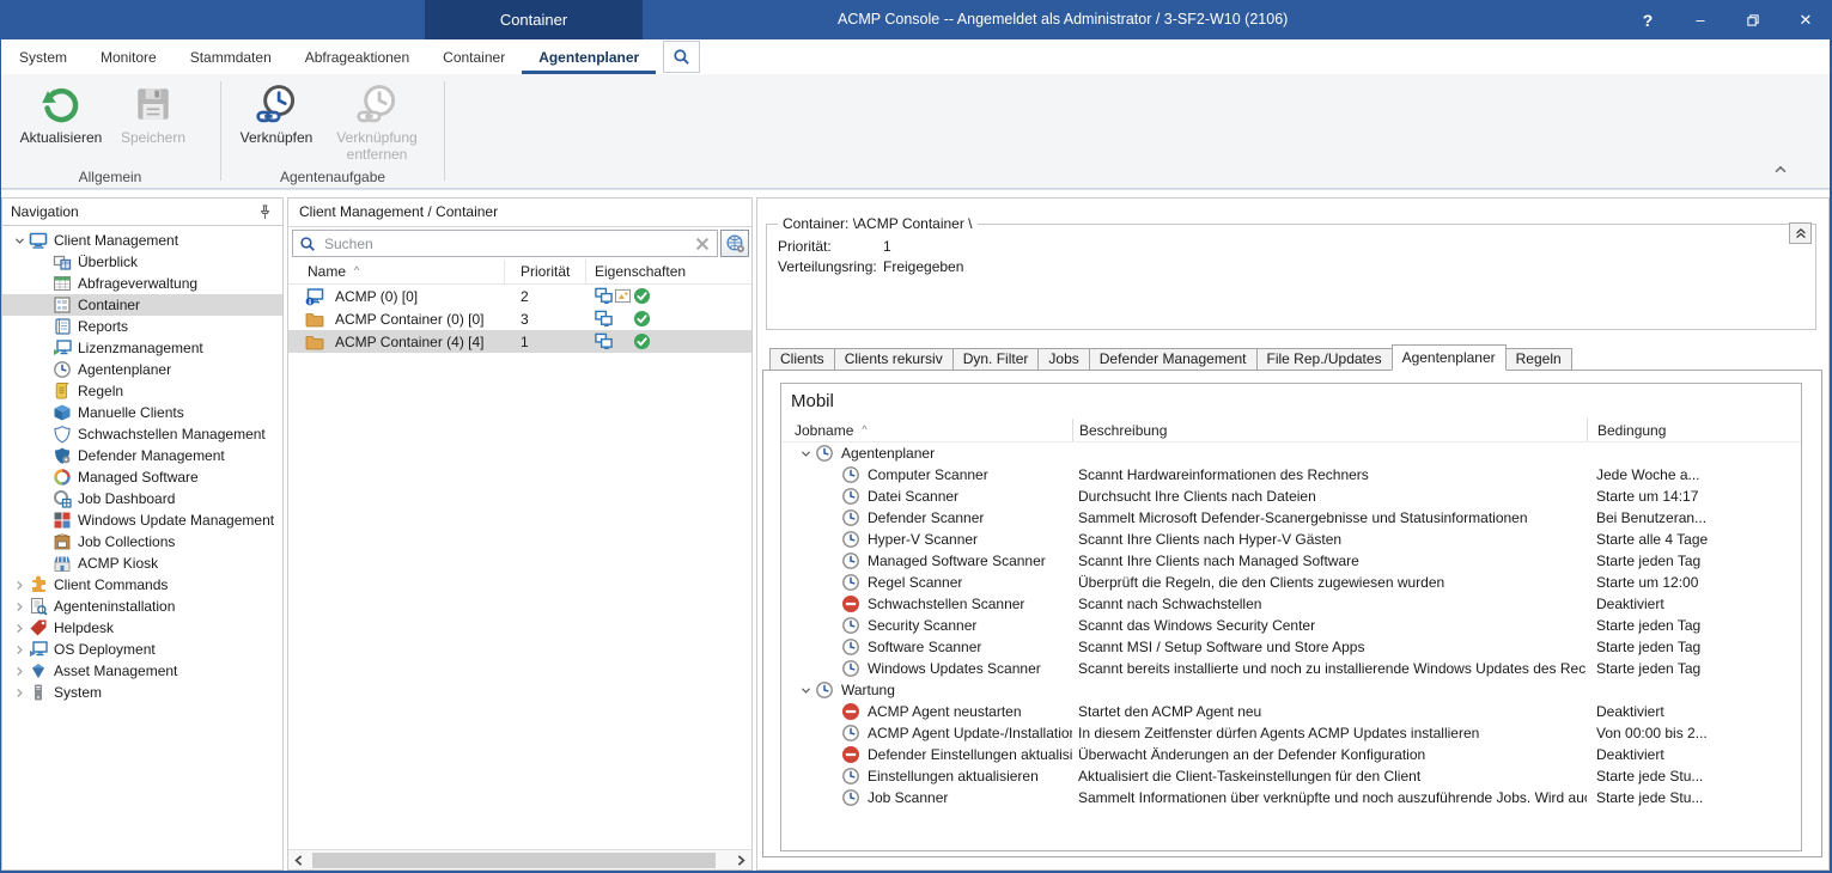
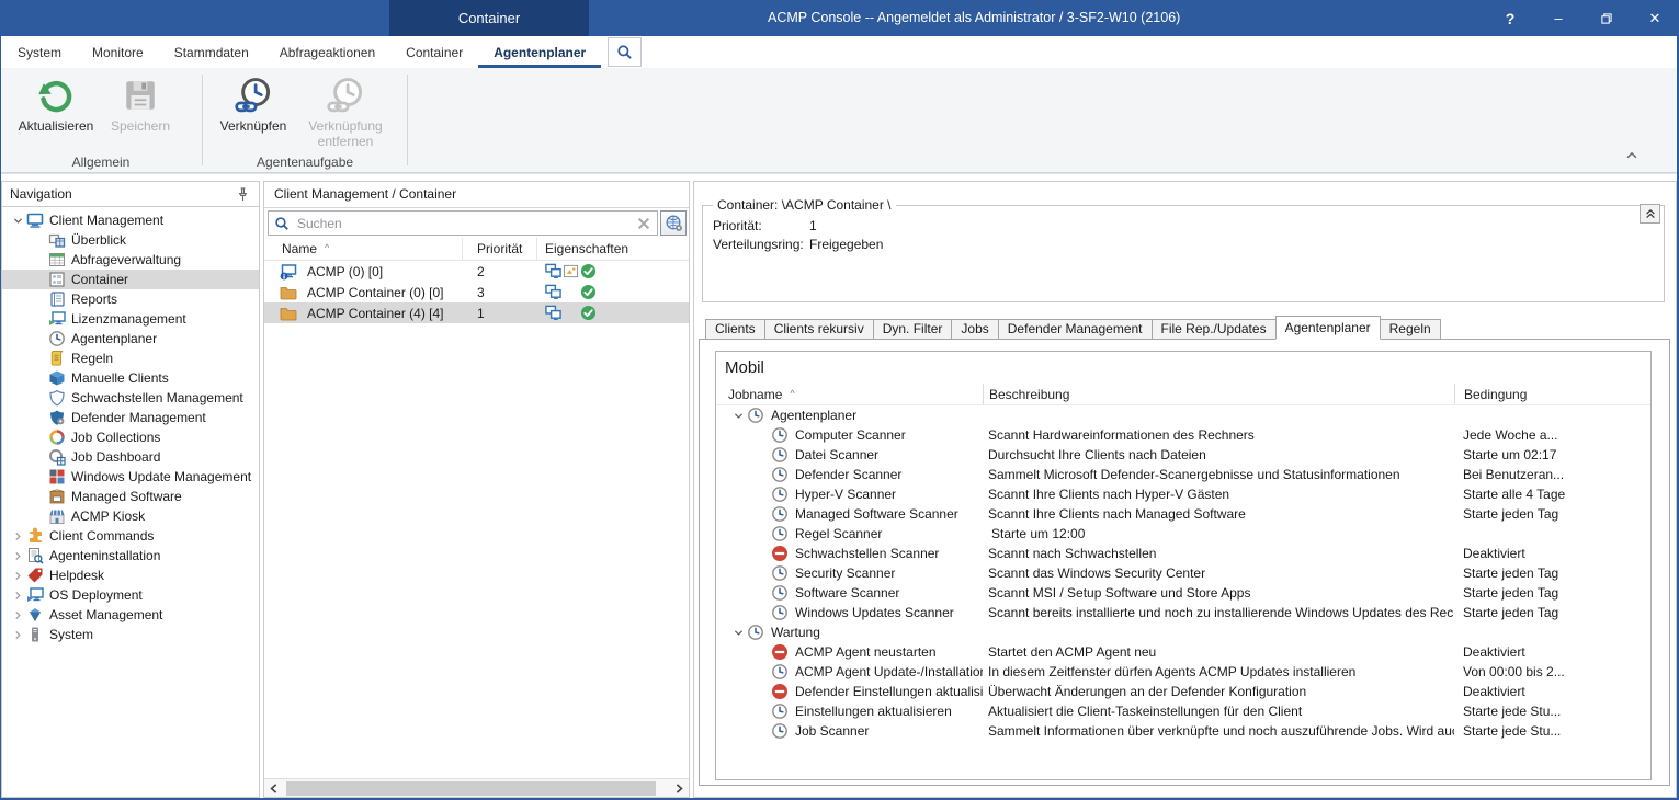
  Container
  ACMP Console -- Angemeldet als Administrator / 3-SF2-W10 (2106)
  ?
  –
  ✕
  System
  Monitore
  Stammdaten
  Abfrageaktionen
  Container
  Agentenplaner
  Aktualisieren
  Speichern
  Allgemein
  Verknüpfen
  Verknüpfung entfernen
  Agentenaufgabe
  Navigation
  Client Management
  Überblick
  Abfrageverwaltung
  Container
  Reports
  Lizenzmanagement
  Agentenplaner
  Regeln
  Manuelle Clients
  Schwachstellen Management
  Defender Management
- Managed Software
+ Job Collections
  Job Dashboard
  Windows Update Management
- Job Collections
+ Managed Software
  ACMP Kiosk
  Client Commands
  Agenteninstallation
  Helpdesk
  OS Deployment
  Asset Management
  System
  Client Management / Container
  Suchen
  Name
  ^
  Priorität
  Eigenschaften
  ACMP (0) [0]
  2
  ACMP Container (0) [0]
  3
  ACMP Container (4) [4]
  1
  Container: \ACMP Container \
  Priorität:
  1
  Verteilungsring:
  Freigegeben
  Clients
  Clients rekursiv
  Dyn. Filter
  Jobs
  Defender Management
  File Rep./Updates
  Agentenplaner
  Regeln
  Mobil
  Jobname
  ^
  Beschreibung
  Bedingung
  Agentenplaner
  Computer Scanner
  Scannt Hardwareinformationen des Rechners
  Jede Woche a...
  Datei Scanner
  Durchsucht Ihre Clients nach Dateien
- Starte um 14:17
+ Starte um 02:17
  Defender Scanner
  Sammelt Microsoft Defender-Scanergebnisse und Statusinformationen
  Bei Benutzeran...
  Hyper-V Scanner
  Scannt Ihre Clients nach Hyper-V Gästen
  Starte alle 4 Tage
  Managed Software Scanner
  Scannt Ihre Clients nach Managed Software
  Starte jeden Tag
  Regel Scanner
- Überprüft die Regeln, die den Clients zugewiesen wurden
  Starte um 12:00
  Schwachstellen Scanner
  Scannt nach Schwachstellen
  Deaktiviert
  Security Scanner
  Scannt das Windows Security Center
  Starte jeden Tag
  Software Scanner
  Scannt MSI / Setup Software und Store Apps
  Starte jeden Tag
  Windows Updates Scanner
  Scannt bereits installierte und noch zu installierende Windows Updates des Rec
  Starte jeden Tag
  Wartung
  ACMP Agent neustarten
  Startet den ACMP Agent neu
  Deaktiviert
  ACMP Agent Update-/Installatio
  In diesem Zeitfenster dürfen Agents ACMP Updates installieren
  Von 00:00 bis 2...
  Defender Einstellungen aktualisi
  Überwacht Änderungen an der Defender Konfiguration
  Deaktiviert
  Einstellungen aktualisieren
  Aktualisiert die Client-Taskeinstellungen für den Client
  Starte jede Stu...
  Job Scanner
  Sammelt Informationen über verknüpfte und noch auszuführende Jobs. Wird au
  Starte jede Stu...
